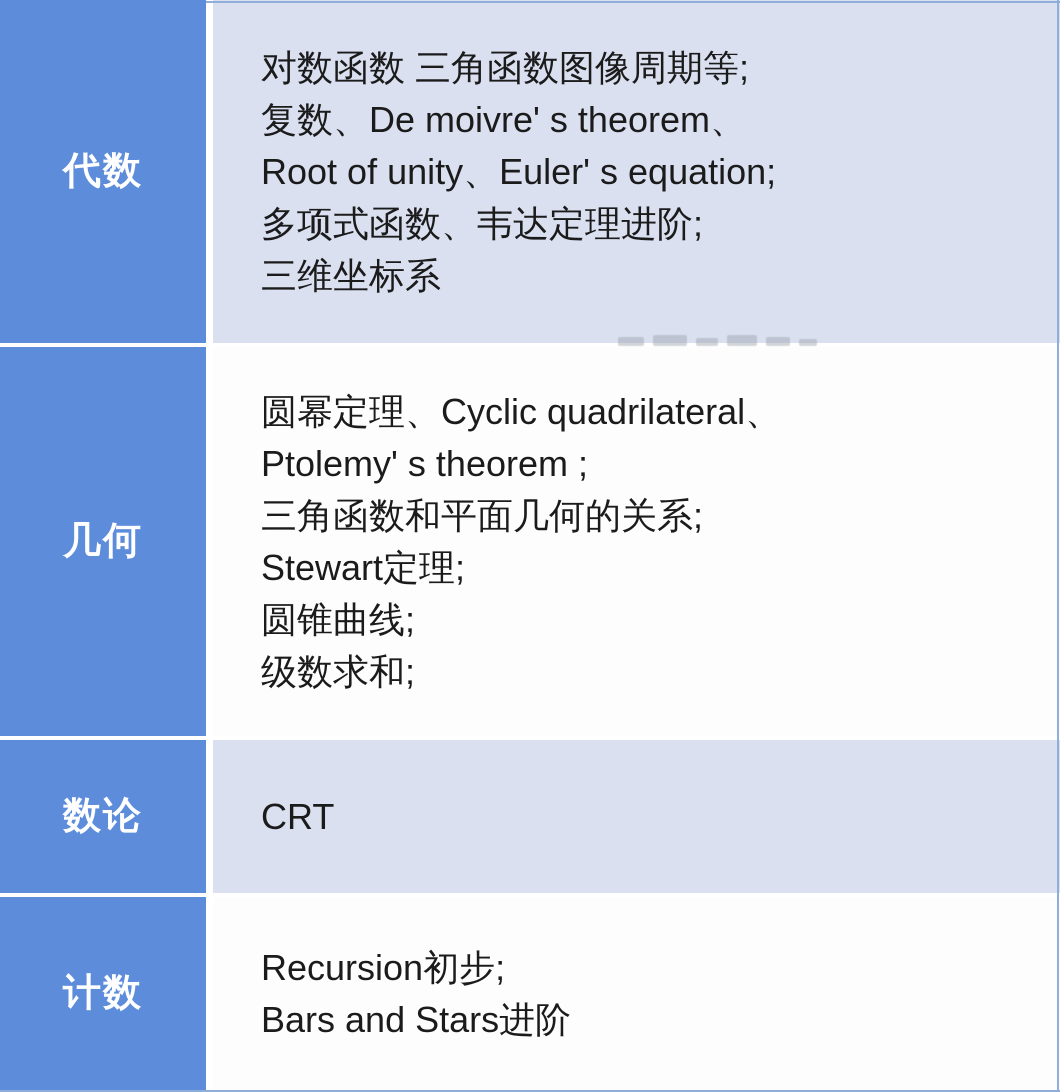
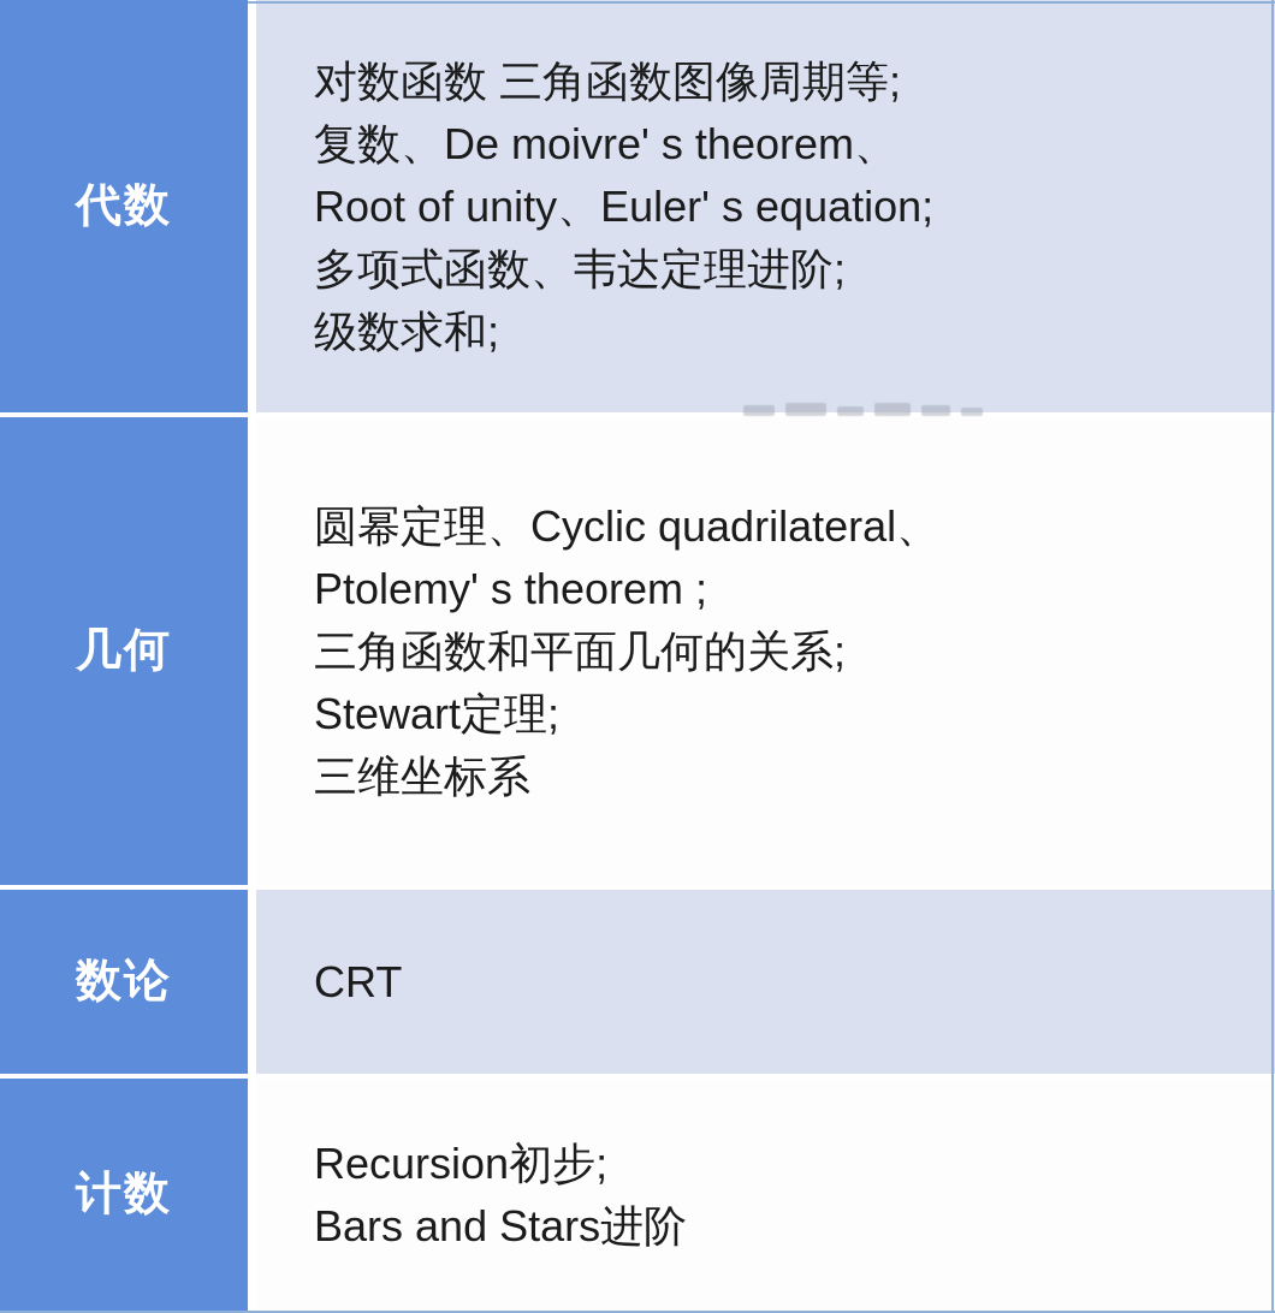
  代数
  对数函数 三角函数图像周期等;
  复数、De moivre' s theorem、
  Root of unity、Euler' s equation;
  多项式函数、韦达定理进阶;
- 三维坐标系
+ 级数求和;
  几何
  圆幂定理、Cyclic quadrilateral、
  Ptolemy' s theorem ;
  三角函数和平面几何的关系;
  Stewart定理;
- 圆锥曲线;
- 级数求和;
+ 三维坐标系
  数论
  CRT
  计数
  Recursion初步;
  Bars and Stars进阶
